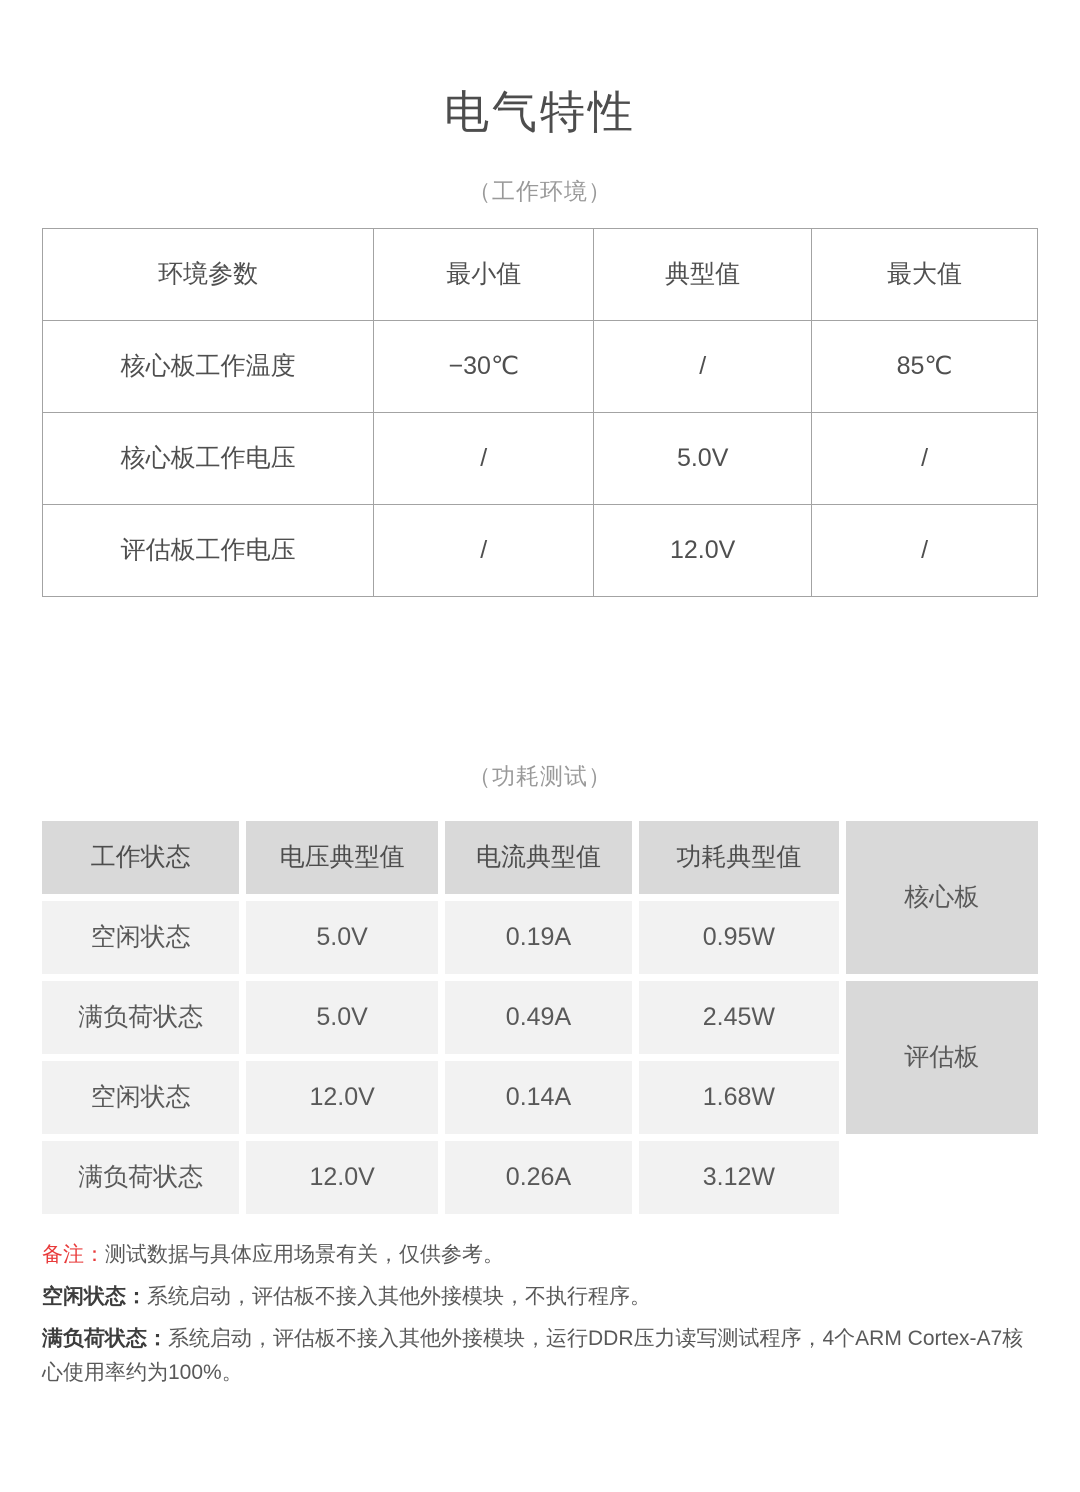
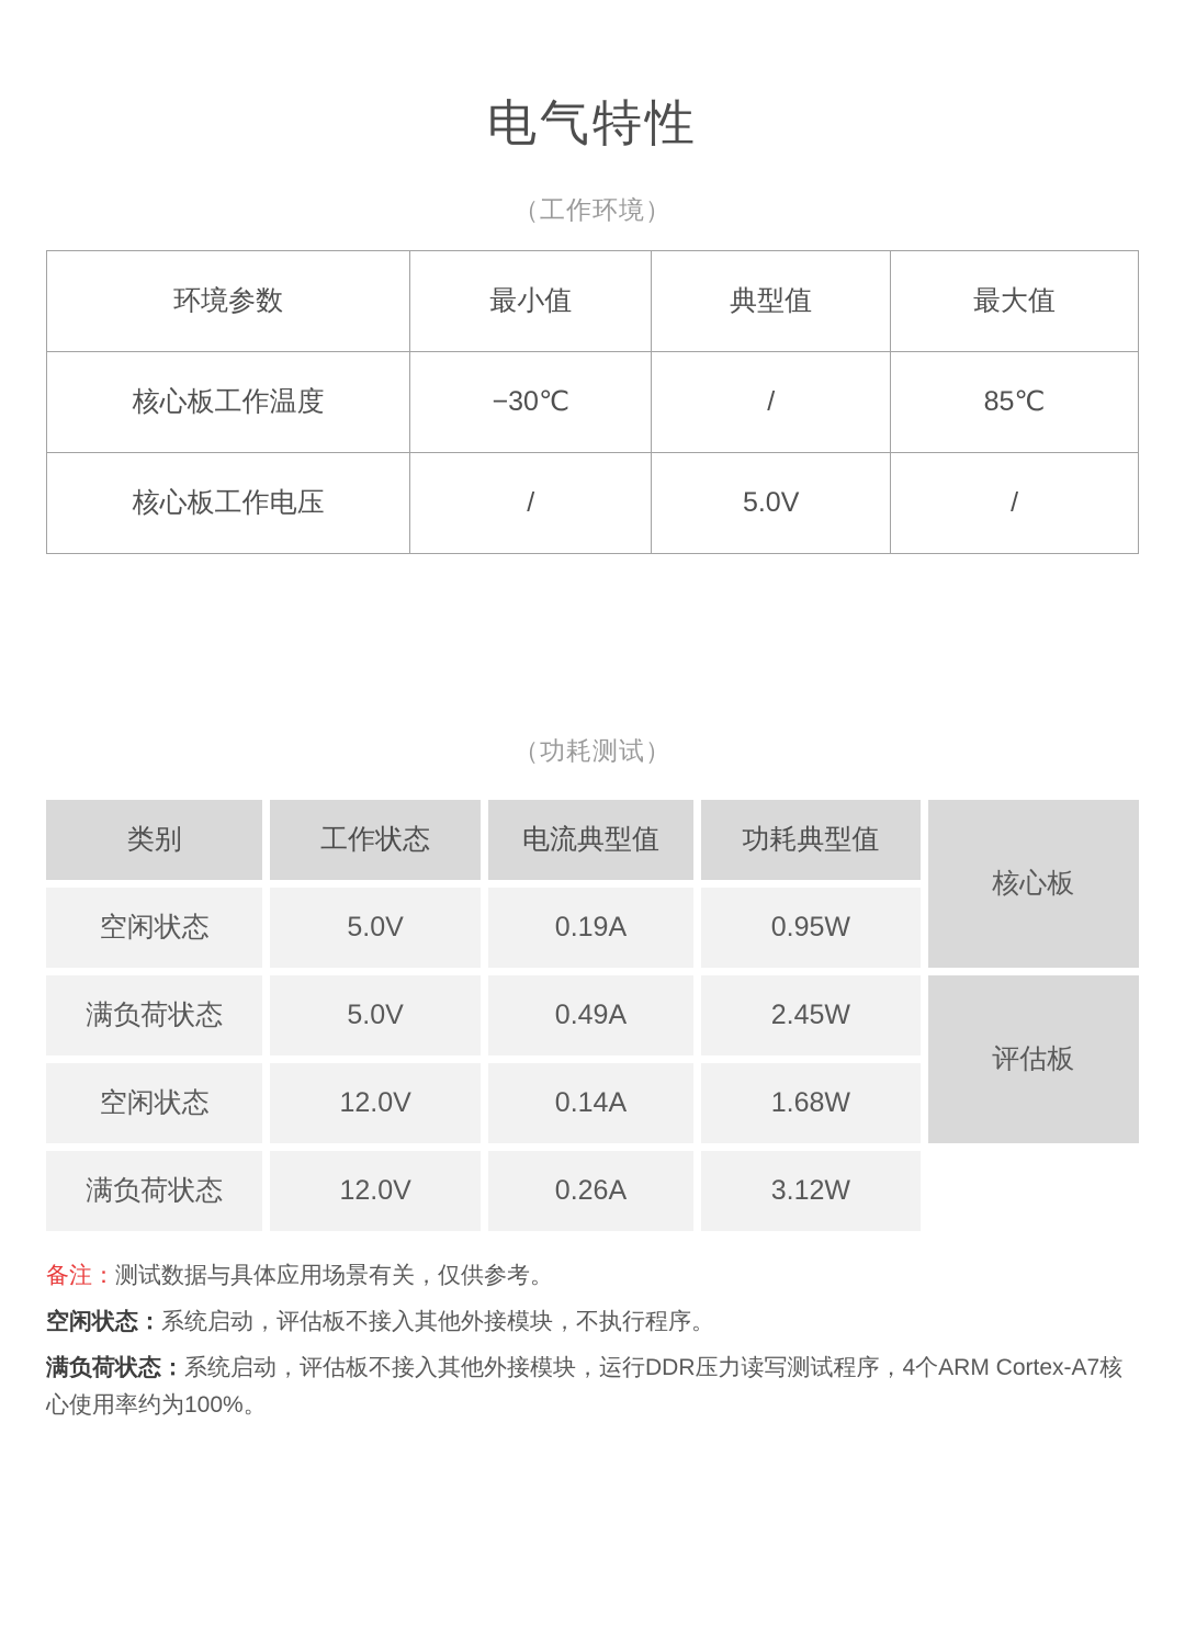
  电气特性
  （工作环境）
  环境参数	最小值	典型值	最大值
  核心板工作温度	−30℃	/	85℃
  核心板工作电压	/	5.0V	/
- 评估板工作电压	/	12.0V	/
  （功耗测试）
+ 类别
  工作状态
- 电压典型值
  电流典型值
  功耗典型值
  核心板
  空闲状态
  5.0V
  0.19A
  0.95W
  满负荷状态
  5.0V
  0.49A
  2.45W
  评估板
  空闲状态
  12.0V
  0.14A
  1.68W
  满负荷状态
  12.0V
  0.26A
  3.12W
  备注：测试数据与具体应用场景有关，仅供参考。
  空闲状态：系统启动，评估板不接入其他外接模块，不执行程序。
  满负荷状态：系统启动，评估板不接入其他外接模块，运行DDR压力读写测试程序，4个ARM Cortex-A7核心使用率约为100%。
